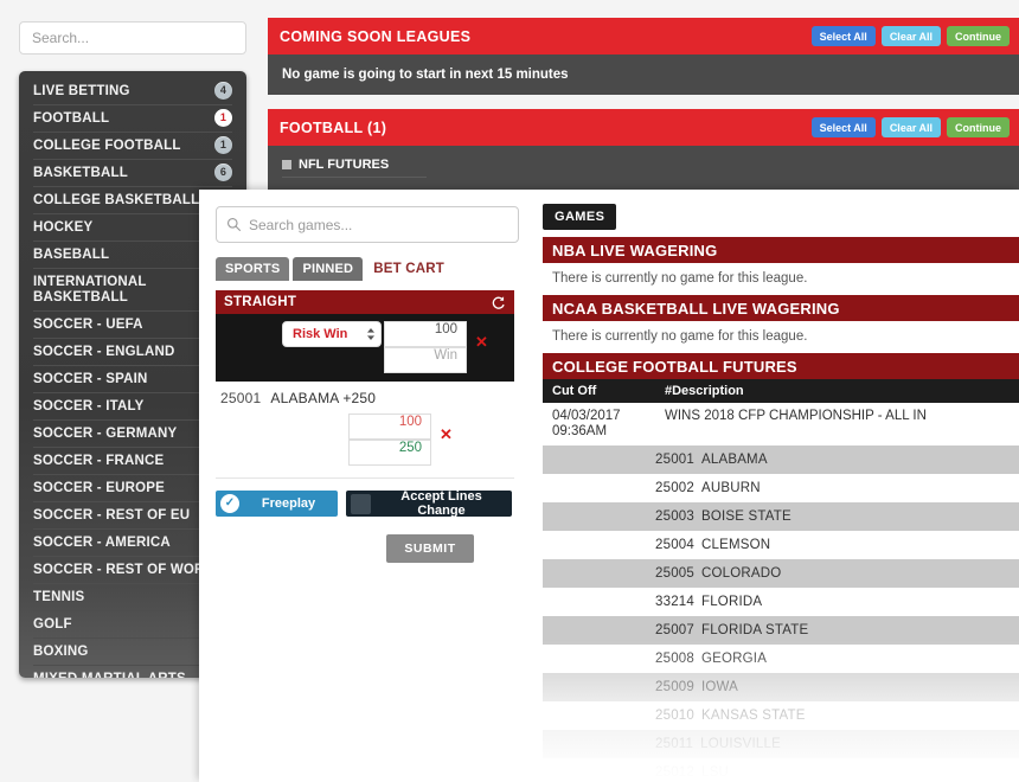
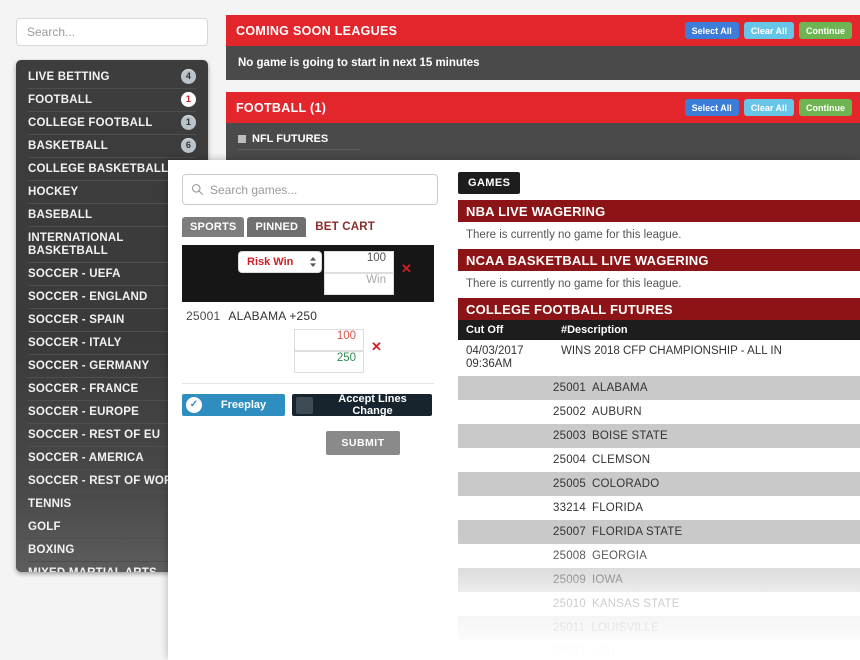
  Search...
  LIVE BETTING
  4
  FOOTBALL
  1
  COLLEGE FOOTBALL
  1
  BASKETBALL
  6
  COLLEGE BASKETBALL
  HOCKEY
  BASEBALL
  INTERNATIONAL BASKETBALL
  SOCCER - UEFA
  SOCCER - ENGLAND
  SOCCER - SPAIN
  SOCCER - ITALY
  SOCCER - GERMANY
  SOCCER - FRANCE
  SOCCER - EUROPE
  SOCCER - REST OF EU
  SOCCER - AMERICA
  SOCCER - REST OF WO
  TENNIS
  GOLF
  BOXING
  COMING SOON LEAGUES
  Select All
  Clear All
  Continue
  No game is going to start in next 15 minutes
  FOOTBALL (1)
  Select All
  Clear All
  Continue
  NFL FUTURES
  Search games...
  SPORTS
  PINNED
  BET CART
- STRAIGHT
  Risk Win
  100
  Win
  ✕
  25001 ALABAMA +250
  100
  250
  ✕
  ✓
  Freeplay
  Accept Lines Change
  SUBMIT
  GAMES
  NBA LIVE WAGERING
  There is currently no game for this league.
  NCAA BASKETBALL LIVE WAGERING
  There is currently no game for this league.
  COLLEGE FOOTBALL FUTURES
  Cut Off
  #Description
  04/03/2017
  09:36AM
  WINS 2018 CFP CHAMPIONSHIP - ALL IN
  25001 ALABAMA
  25002 AUBURN
  25003 BOISE STATE
  25004 CLEMSON
  25005 COLORADO
  33214 FLORIDA
  25007 FLORIDA STATE
